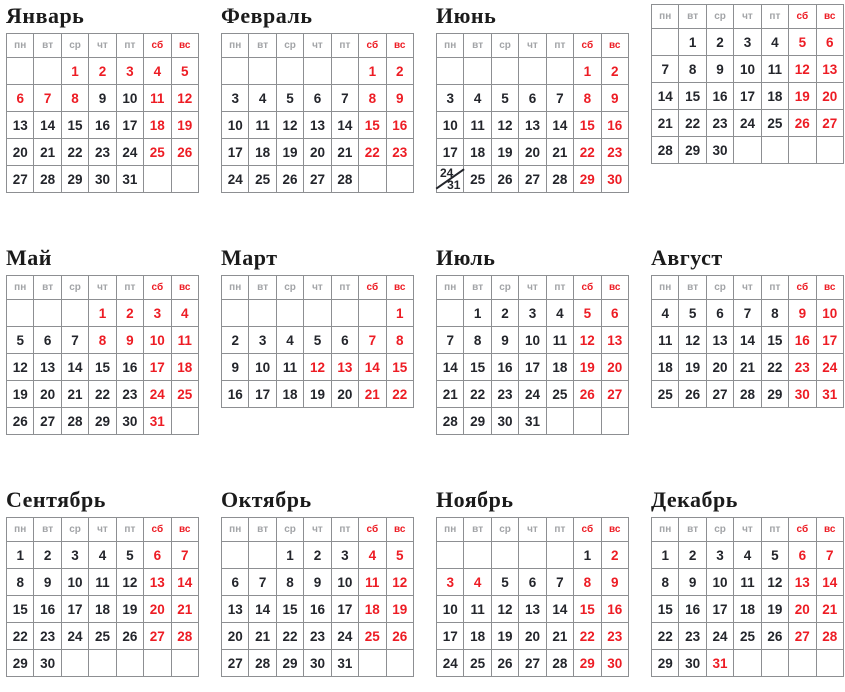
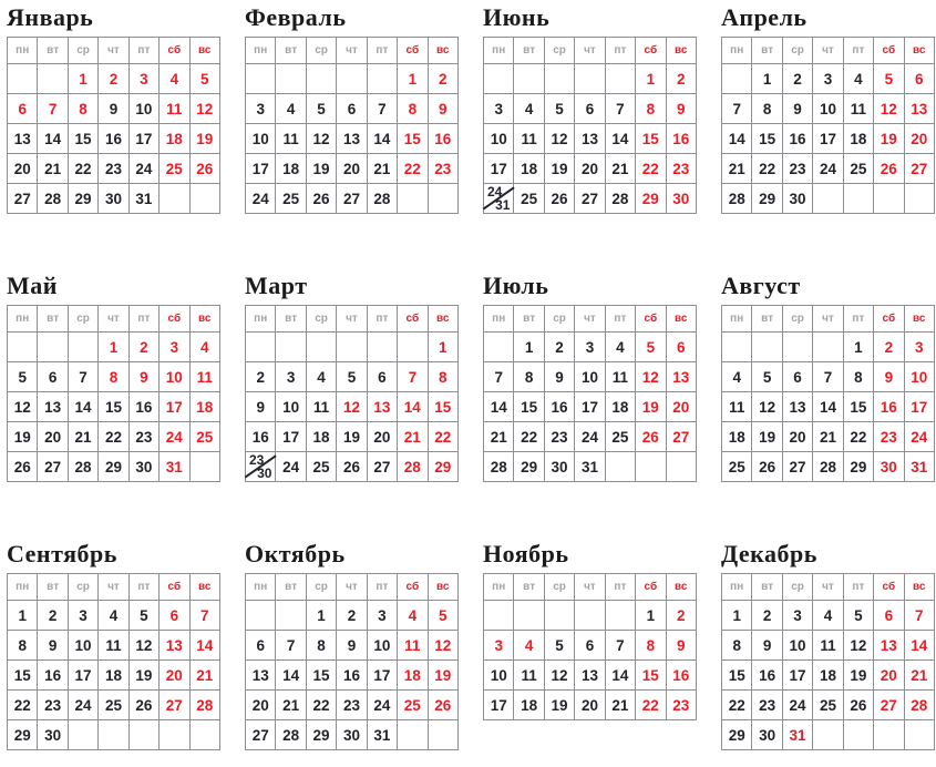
  Январь
  пн	вт	ср	чт	пт	сб	вс
  		1	2	3	4	5
  6	7	8	9	10	11	12
  13	14	15	16	17	18	19
  20	21	22	23	24	25	26
  27	28	29	30	31
  Февраль
  пн	вт	ср	чт	пт	сб	вс
  					1	2
  3	4	5	6	7	8	9
  10	11	12	13	14	15	16
  17	18	19	20	21	22	23
  24	25	26	27	28
  Июнь
  пн	вт	ср	чт	пт	сб	вс
  					1	2
  3	4	5	6	7	8	9
  10	11	12	13	14	15	16
  17	18	19	20	21	22	23
  2431	25	26	27	28	29	30
+ Апрель
  пн	вт	ср	чт	пт	сб	вс
  	1	2	3	4	5	6
  7	8	9	10	11	12	13
  14	15	16	17	18	19	20
  21	22	23	24	25	26	27
  28	29	30
  Май
  пн	вт	ср	чт	пт	сб	вс
  			1	2	3	4
  5	6	7	8	9	10	11
  12	13	14	15	16	17	18
  19	20	21	22	23	24	25
  26	27	28	29	30	31
  Март
  пн	вт	ср	чт	пт	сб	вс
  						1
  2	3	4	5	6	7	8
  9	10	11	12	13	14	15
  16	17	18	19	20	21	22
+ 2330	24	25	26	27	28	29
  Июль
  пн	вт	ср	чт	пт	сб	вс
  	1	2	3	4	5	6
  7	8	9	10	11	12	13
  14	15	16	17	18	19	20
  21	22	23	24	25	26	27
  28	29	30	31
  Август
  пн	вт	ср	чт	пт	сб	вс
+ 				1	2	3
  4	5	6	7	8	9	10
  11	12	13	14	15	16	17
  18	19	20	21	22	23	24
  25	26	27	28	29	30	31
  Сентябрь
  пн	вт	ср	чт	пт	сб	вс
  1	2	3	4	5	6	7
  8	9	10	11	12	13	14
  15	16	17	18	19	20	21
  22	23	24	25	26	27	28
  29	30
  Октябрь
  пн	вт	ср	чт	пт	сб	вс
  		1	2	3	4	5
  6	7	8	9	10	11	12
  13	14	15	16	17	18	19
  20	21	22	23	24	25	26
  27	28	29	30	31
  Ноябрь
  пн	вт	ср	чт	пт	сб	вс
  					1	2
  3	4	5	6	7	8	9
  10	11	12	13	14	15	16
  17	18	19	20	21	22	23
- 24	25	26	27	28	29	30
  Декабрь
  пн	вт	ср	чт	пт	сб	вс
  1	2	3	4	5	6	7
  8	9	10	11	12	13	14
  15	16	17	18	19	20	21
  22	23	24	25	26	27	28
  29	30	31
